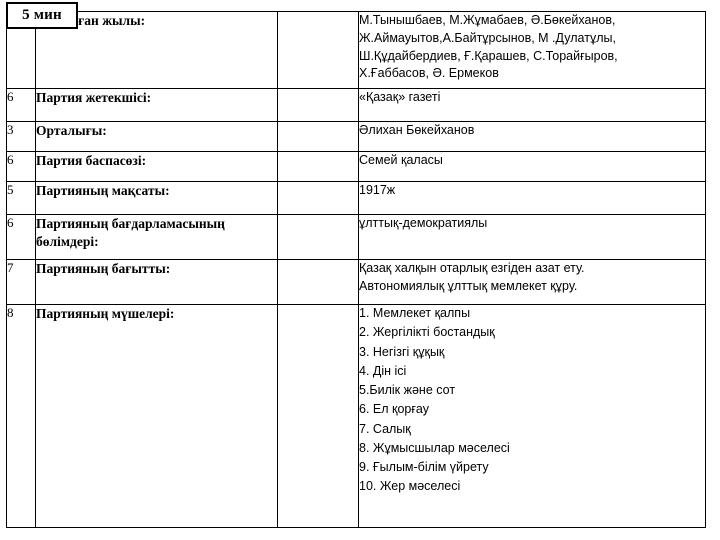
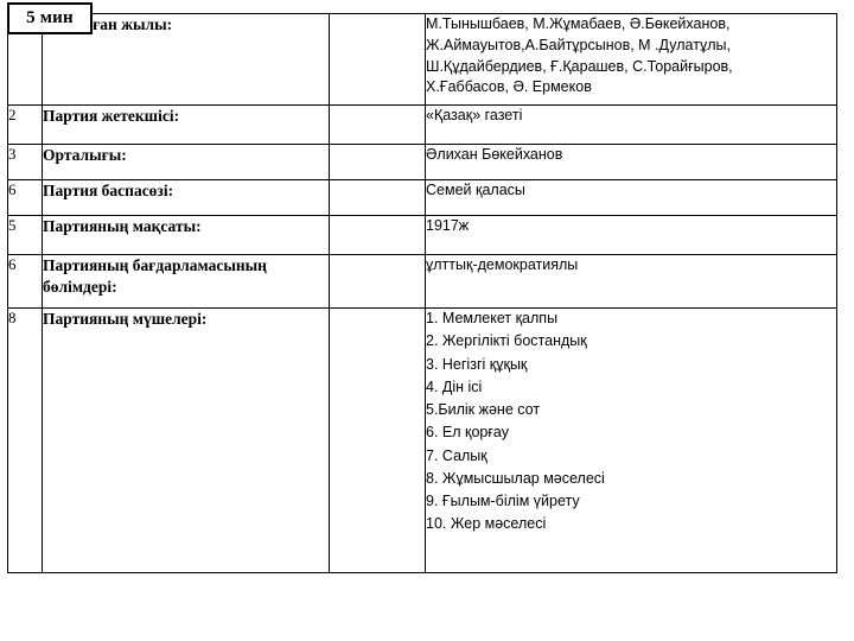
  5 мин
  	ған жылы:		М.Тынышбаев, М.Жұмабаев, Ә.Бөкейханов, Ж.Аймауытов,А.Байтұрсынов, М .Дулатұлы, Ш.Құдайбердиев, Ғ.Қарашев, С.Торайғыров, Х.Ғаббасов, Ә. Ермеков
- 6	Партия жетекшісі:		«Қазақ» газеті
+ 2	Партия жетекшісі:		«Қазақ» газеті
  3	Орталығы:		Әлихан Бөкейханов
  6	Партия баспасөзі:		Семей қаласы
  5	Партияның мақсаты:		1917ж
  6	Партияның бағдарламасының бөлімдері:		ұлттық-демократиялы
- 7	Партияның бағытты:		Қазақ халқын отарлық езгіден азат ету. Автономиялық ұлттық мемлекет құру.
  8	Партияның мүшелері:		1. Мемлекет қалпы 2. Жергілікті бостандық 3. Негізгі құқық 4. Дін ісі 5.Билік және сот 6. Ел қорғау 7. Салық 8. Жұмысшылар мәселесі 9. Ғылым-білім үйрету 10. Жер мәселесі
